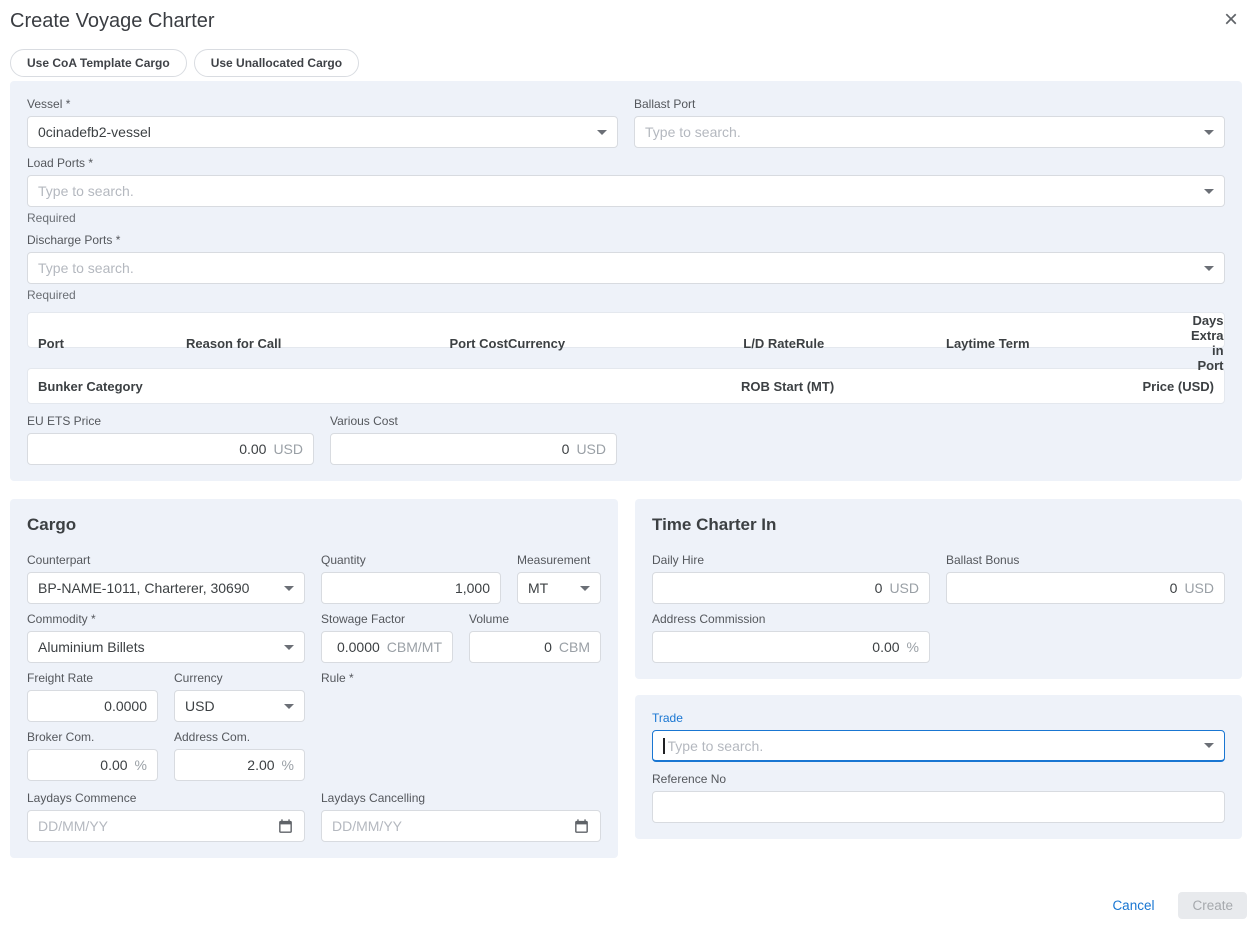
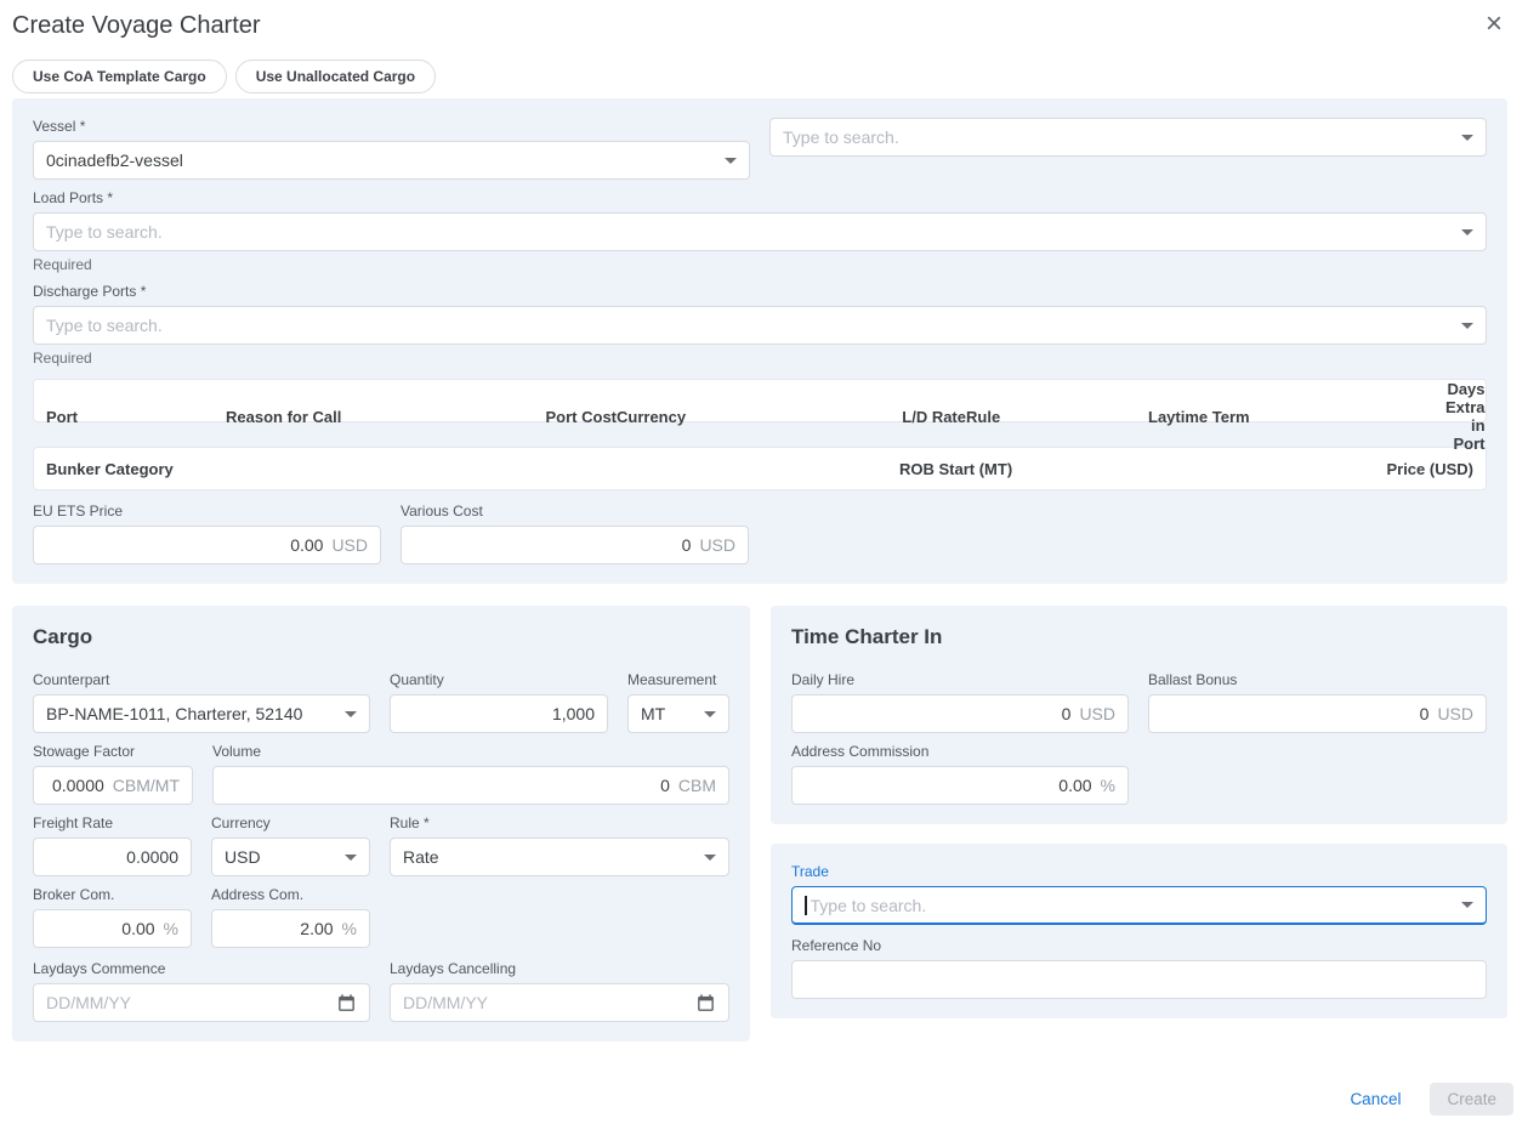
  Create Voyage Charter
  ×
  Use CoA Template Cargo
  Use Unallocated Cargo
  Vessel *
  0cinadefb2-vessel
- Ballast Port
  Type to search.
  Load Ports *
  Type to search.
  Required
  Discharge Ports *
  Type to search.
  Required
  Port
  Reason for Call
  Port Cost
  Currency
  L/D Rate
  Rule
  Laytime Term
  Days Extra in Port
  Bunker Category
  ROB Start (MT)
  Price (USD)
  EU ETS Price
  0.00
  USD
  Various Cost
  0
  USD
  Cargo
  Counterpart
- BP-NAME-1011, Charterer, 30690
+ BP-NAME-1011, Charterer, 52140
  Quantity
  1,000
  Measurement
  MT
- Commodity *
- Aluminium Billets
  Stowage Factor
  0.0000
  CBM/MT
  Volume
  0
  CBM
  Freight Rate
  0.0000
  Currency
  USD
  Rule *
+ Rate
  Broker Com.
  0.00
  %
  Address Com.
  2.00
  %
  Laydays Commence
  DD/MM/YY
  Laydays Cancelling
  DD/MM/YY
  Time Charter In
  Daily Hire
  0
  USD
  Ballast Bonus
  0
  USD
  Address Commission
  0.00
  %
  Trade
  Type to search.
  Reference No
  Cancel
  Create
